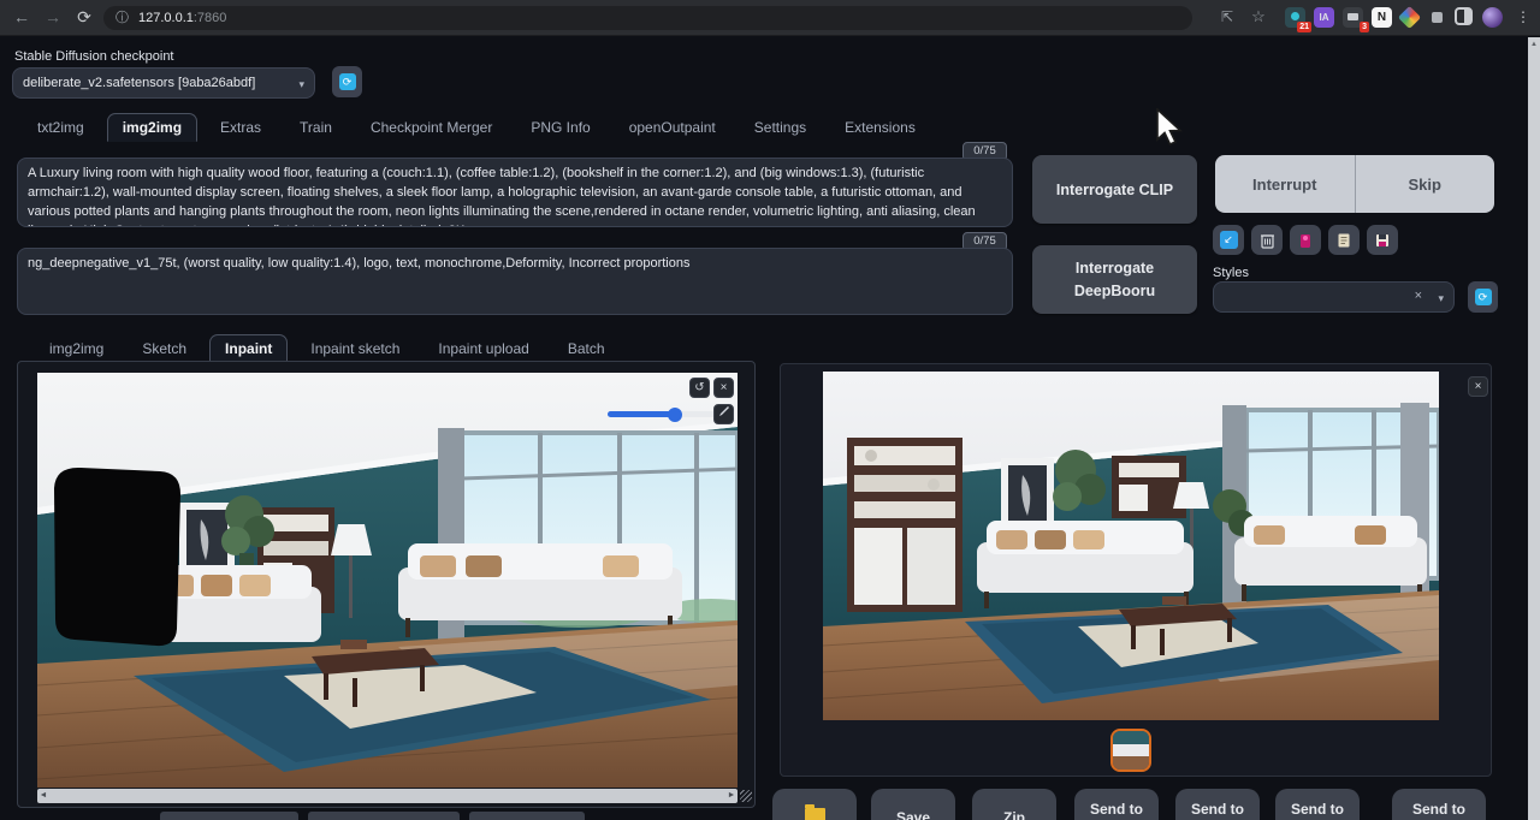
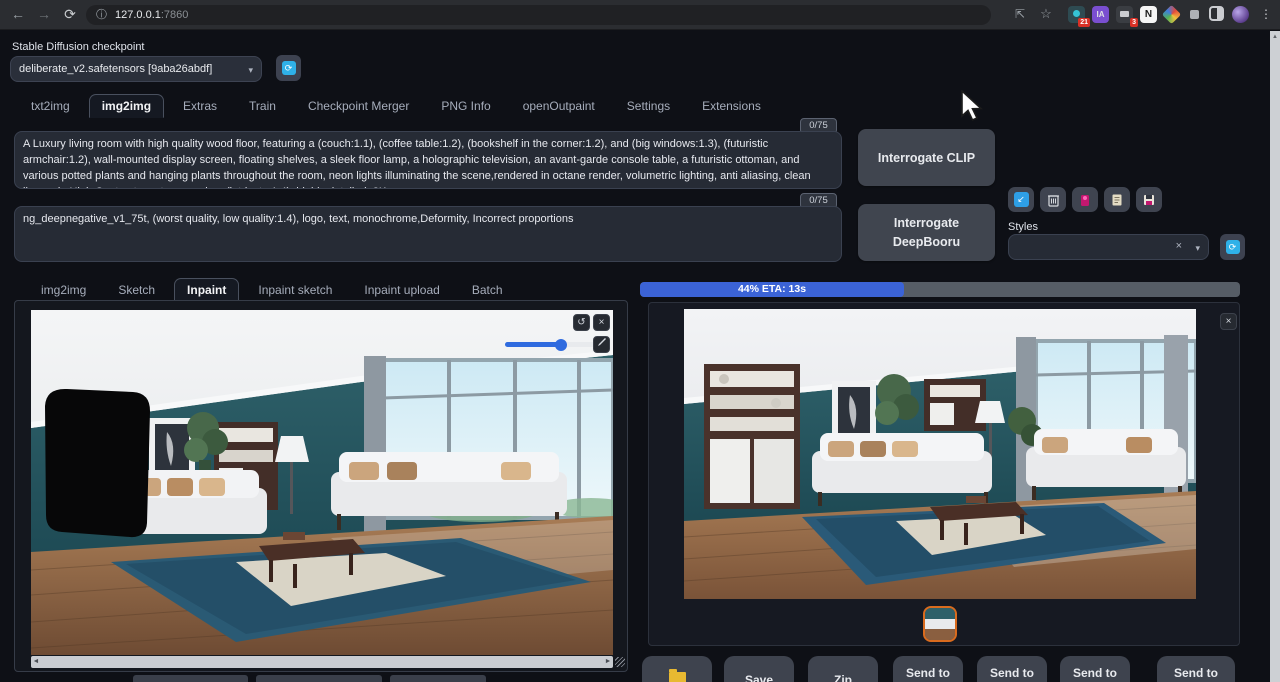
  ←
  →
  ⟳
  ⓘ 127.0.0.1:7860
  ⇱
  ☆
  IA
  N
  ⋮
  Stable Diffusion checkpoint
  deliberate_v2.safetensors [9aba26abdf]
  ▾
  ⟳
  txt2img
  img2img
  Extras
  Train
  Checkpoint Merger
  PNG Info
  openOutpaint
  Settings
  Extensions
  0/75
  0/75
  ng_deepnegative_v1_75t, (worst quality, low quality:1.4), logo, text, monochrome,Deformity, Incorrect proportions
  Interrogate CLIP
  Interrogate DeepBooru
- Interrupt
- Skip
  ↙
  Styles
  ×
  ▾
  ⟳
  img2img
  Sketch
  Inpaint
  Inpaint sketch
  Inpaint upload
  Batch
  ↺
  ×
+ 44% ETA: 13s
  ×
  Save
  Zip
  Send to
  Send to
  Send to
  Send to
